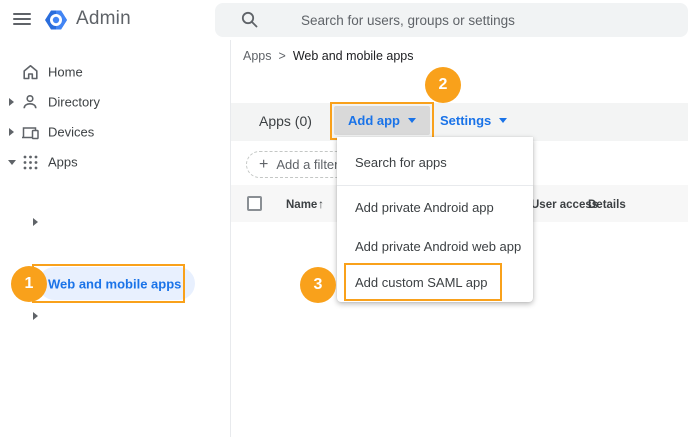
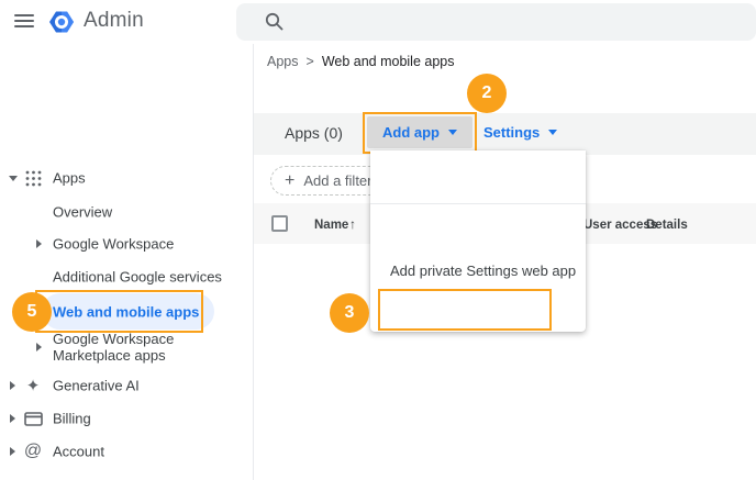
  Admin
- Search for users, groups or settings
  Apps
  >
  Web and mobile apps
- Home
- Directory
- Devices
  Apps
+ Overview
+ Google Workspace
+ Additional Google services
+ Google Workspace Marketplace apps
+ ✦
+ Generative AI
+ Billing
+ @
+ Account
  Web and mobile apps
- 1
+ 5
  Apps (0)
  Add app
  2
  Settings
  +
  Add a filte
  Name
  ↑
  User access
  Details
- Search for apps
- Add private Android app
- Add private Android web app
+ Add private Settings web app
- Add custom SAML app
  3
